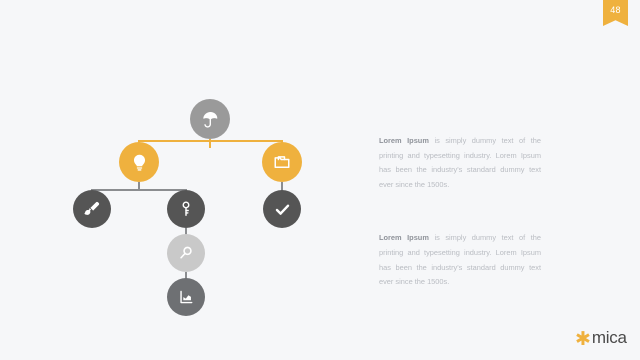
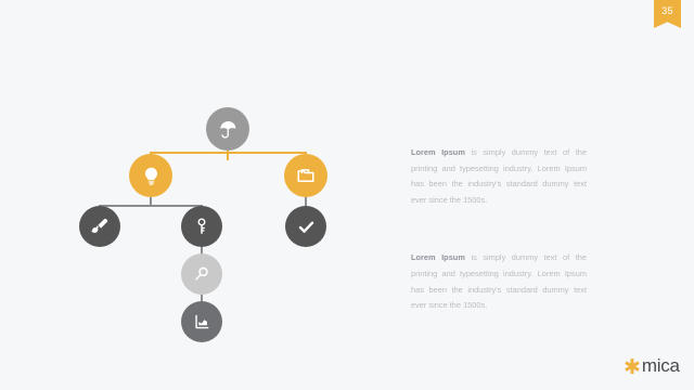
- 48
+ 35
  Lorem Ipsum is simply dummy text of the printing and typesetting industry. Lorem Ipsum has been the industry's standard dummy text ever since the 1500s.
  Lorem Ipsum is simply dummy text of the printing and typesetting industry. Lorem Ipsum has been the industry's standard dummy text ever since the 1500s.
  ✱
  mica
